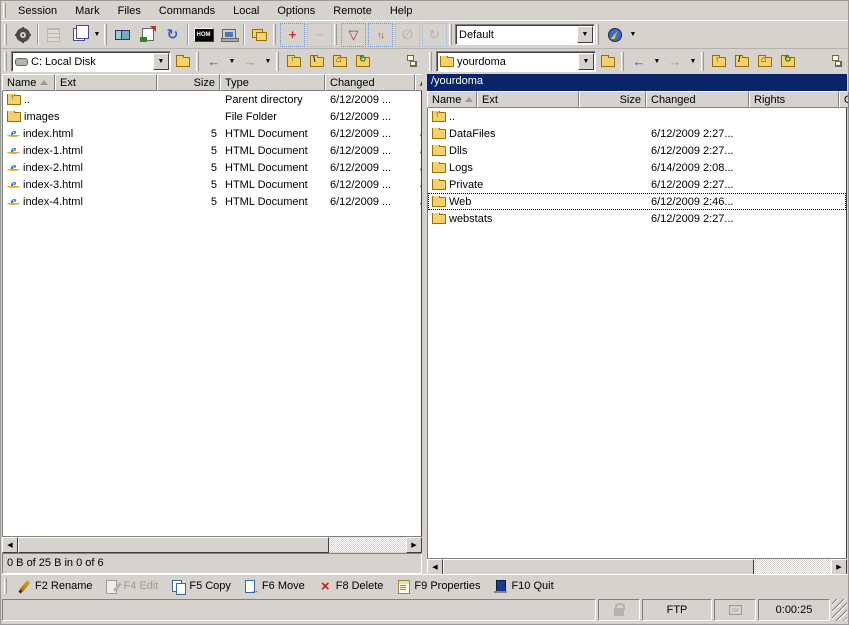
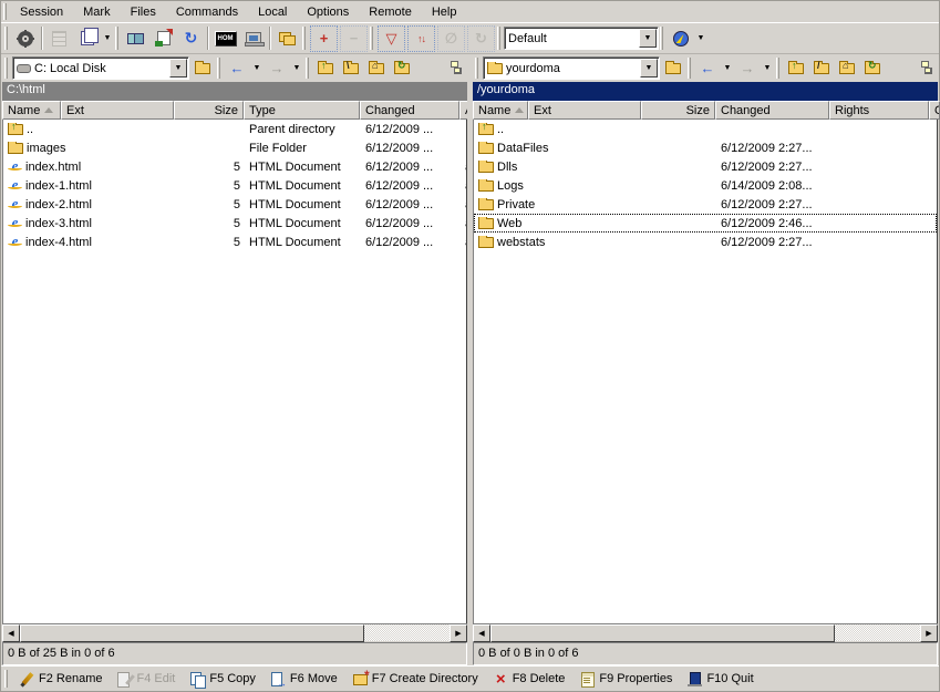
  Session
  Mark
  Files
  Commands
  Local
  Options
  Remote
  Help
  ↻
  +
  −
  ▽
  ↑↓
  ∅
  ↻
  Default
  C: Local Disk
  ←
  →
  ↑
  \
  ⌂
  ↻
+ C:\html
  Name
  Ext
  Size
  Type
  Changed
  ↑
  ..
  Parent directory
  6/12/2009 ...
  images
  File Folder
  6/12/2009 ...
  e
  index.html
  5
  HTML Document
  6/12/2009 ...
  e
  index-1.html
  5
  HTML Document
  6/12/2009 ...
  e
  index-2.html
  5
  HTML Document
  6/12/2009 ...
  e
  index-3.html
  5
  HTML Document
  6/12/2009 ...
  e
  index-4.html
  5
  HTML Document
  6/12/2009 ...
  0 B of 25 B in 0 of 6
  yourdoma
  ←
  →
  ↑
  /
  ⌂
  ↻
  /yourdoma
  Name
  Ext
  Size
  Changed
  Rights
  ↑
  ..
  DataFiles
  6/12/2009 2:27...
  Dlls
  6/12/2009 2:27...
  Logs
  6/14/2009 2:08...
  Private
  6/12/2009 2:27...
  Web
  6/12/2009 2:46...
  webstats
  6/12/2009 2:27...
+ 0 B of 0 B in 0 of 6
  F2 Rename
  F4 Edit
  F5 Copy
  F6 Move
+ F7 Create Directory
  ×
  F8 Delete
  F9 Properties
  F10 Quit
- FTP
- 0:00:25
